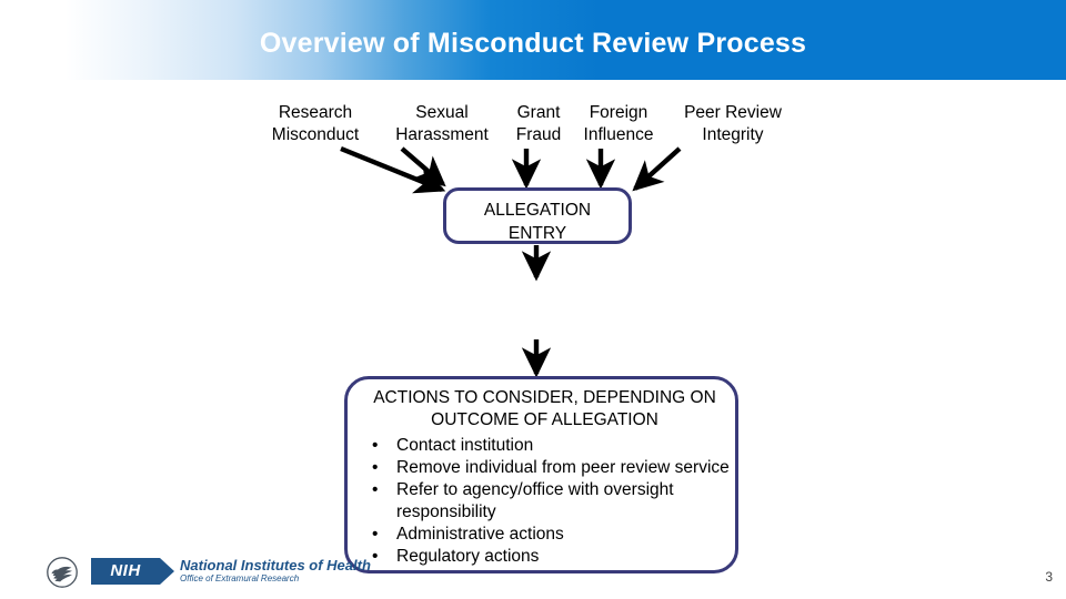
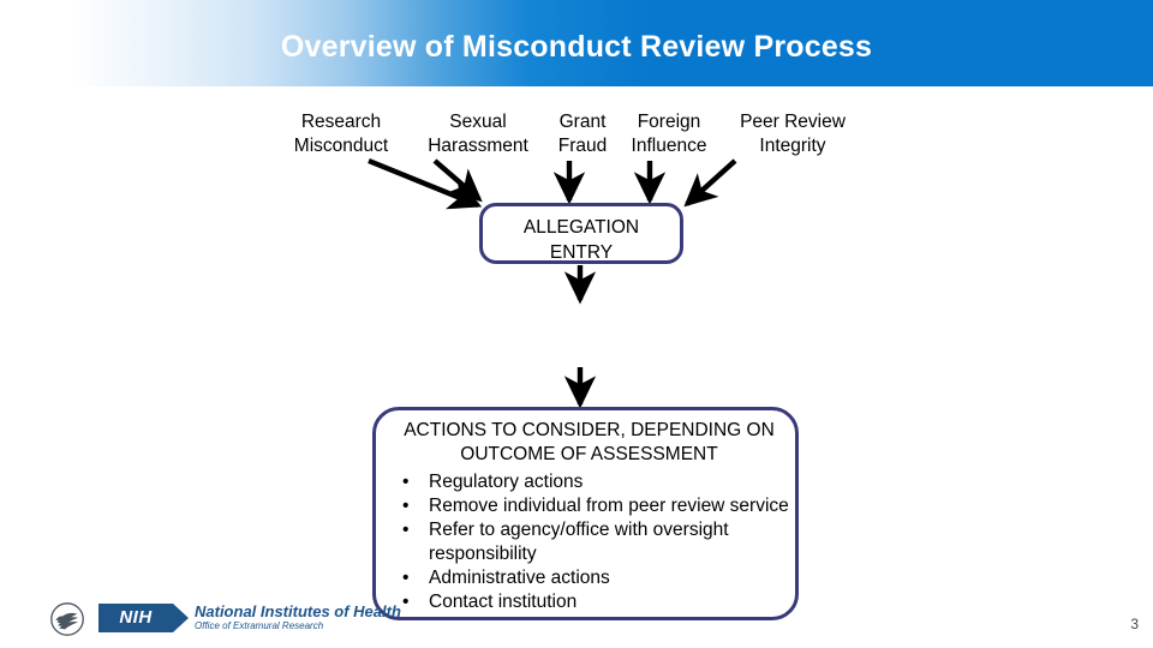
  Overview of Misconduct Review Process
  Research
  Misconduct
  Sexual
  Harassment
  Grant
  Fraud
  Foreign
  Influence
  Peer Review
  Integrity
  ALLEGATION
  ENTRY
- ACTIONS TO CONSIDER, DEPENDING ON OUTCOME OF ALLEGATION
+ ACTIONS TO CONSIDER, DEPENDING ON OUTCOME OF ASSESSMENT
  •
- Contact institution
+ Regulatory actions
  •
  Remove individual from peer review service
  •
  Refer to agency/office with oversight responsibility
  •
  Administrative actions
  •
- Regulatory actions
+ Contact institution
  NIH
  National Institutes of Health
  Office of Extramural Research
  3
